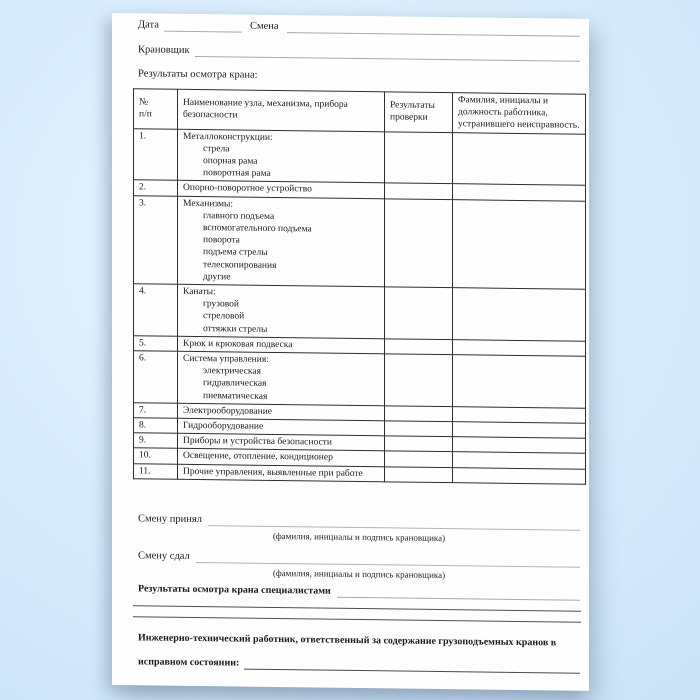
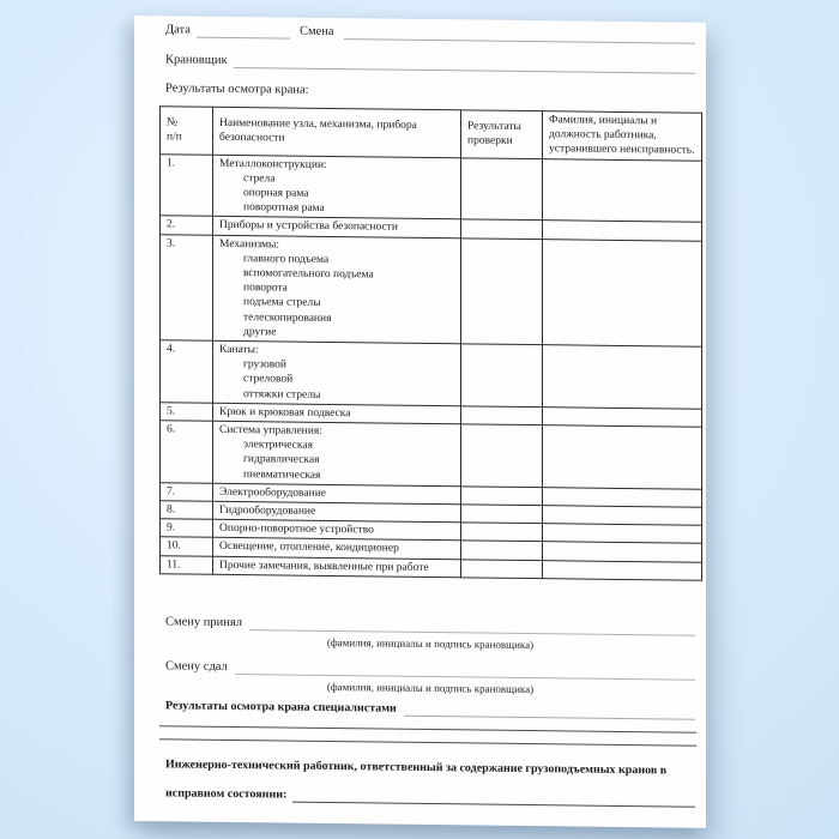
  Дата
  Смена
  Крановщик
  Результаты осмотра крана:
  № п/п	Наименование узла, механизма, прибора безопасности	Результаты проверки	Фамилия, инициалы и должность работника, устранившего неисправность.
  1.	Металлоконструкции: стрела опорная рама поворотная рама
- 2.	Опорно-поворотное устройство
+ 2.	Приборы и устройства безопасности
  3.	Механизмы: главного подъема вспомогательного подъема поворота подъема стрелы телескопирования другие
  4.	Канаты: грузовой стреловой оттяжки стрелы
  5.	Крюк и крюковая подвеска
  6.	Система управления: электрическая гидравлическая пневматическая
  7.	Электрооборудование
  8.	Гидрооборудование
- 9.	Приборы и устройства безопасности
+ 9.	Опорно-поворотное устройство
  10.	Освещение, отопление, кондиционер
- 11.	Прочие управления, выявленные при работе
+ 11.	Прочие замечания, выявленные при работе
  Смену принял
  (фамилия, инициалы и подпись крановщика)
  Смену сдал
  (фамилия, инициалы и подпись крановщика)
  Результаты осмотра крана специалистами
  Инженерно-технический работник, ответственный за содержание грузоподъемных кранов в
  исправном состоянии:
